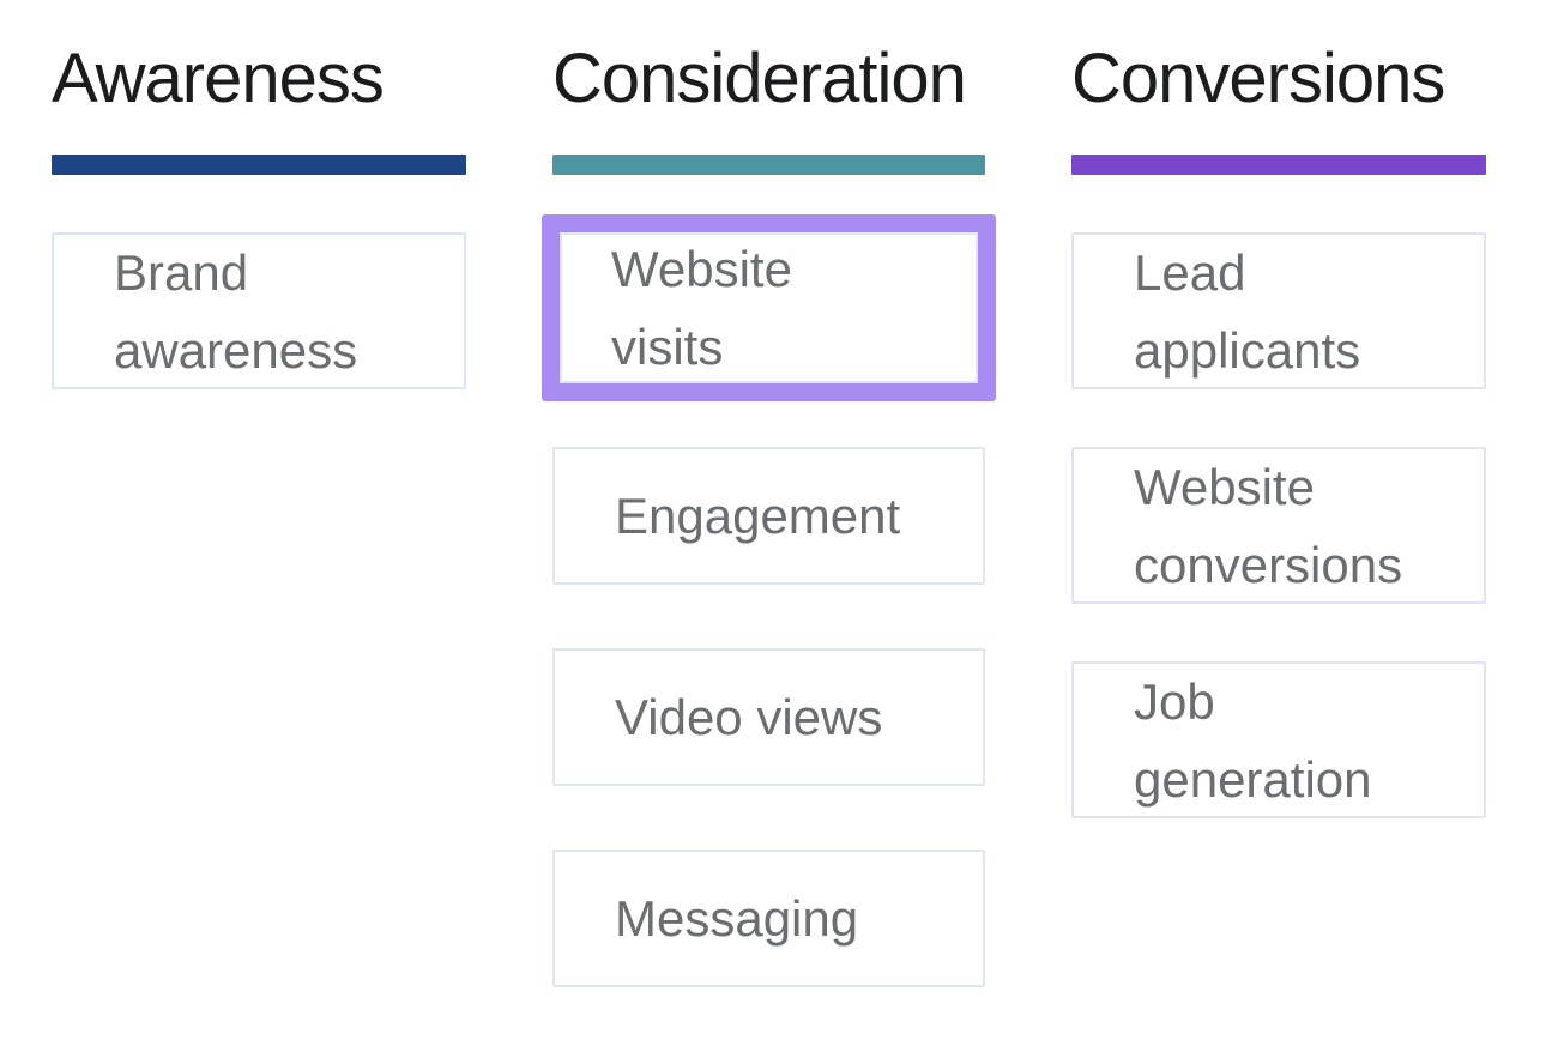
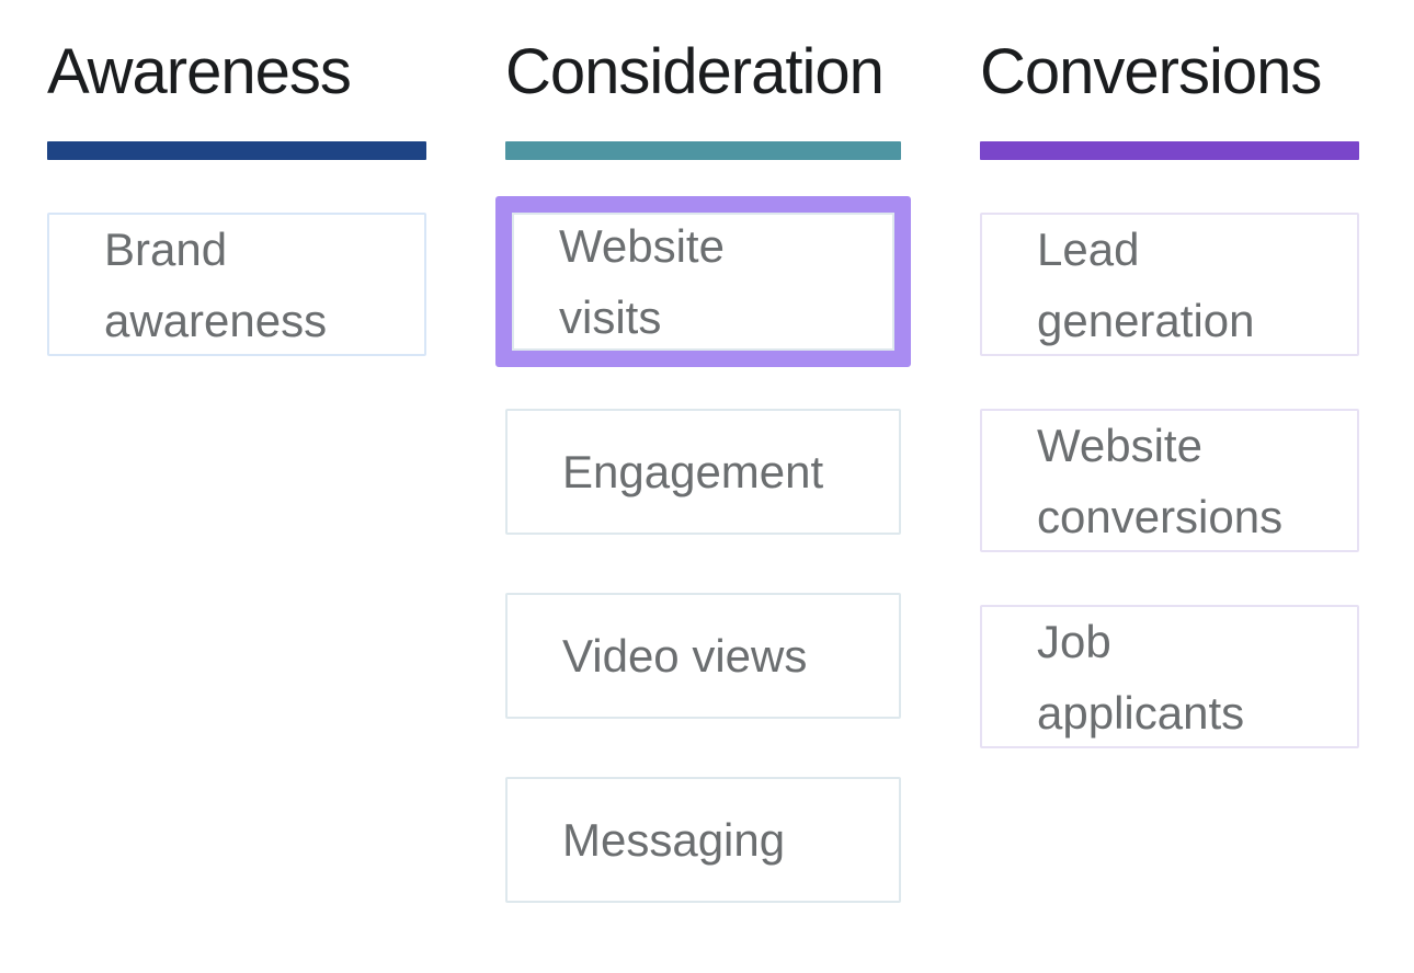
  Awareness
  Brand
  awareness
  Consideration
  Website
  visits
  Engagement
  Video views
  Messaging
  Conversions
  Lead
- applicants
+ generation
  Website
  conversions
  Job
- generation
+ applicants
